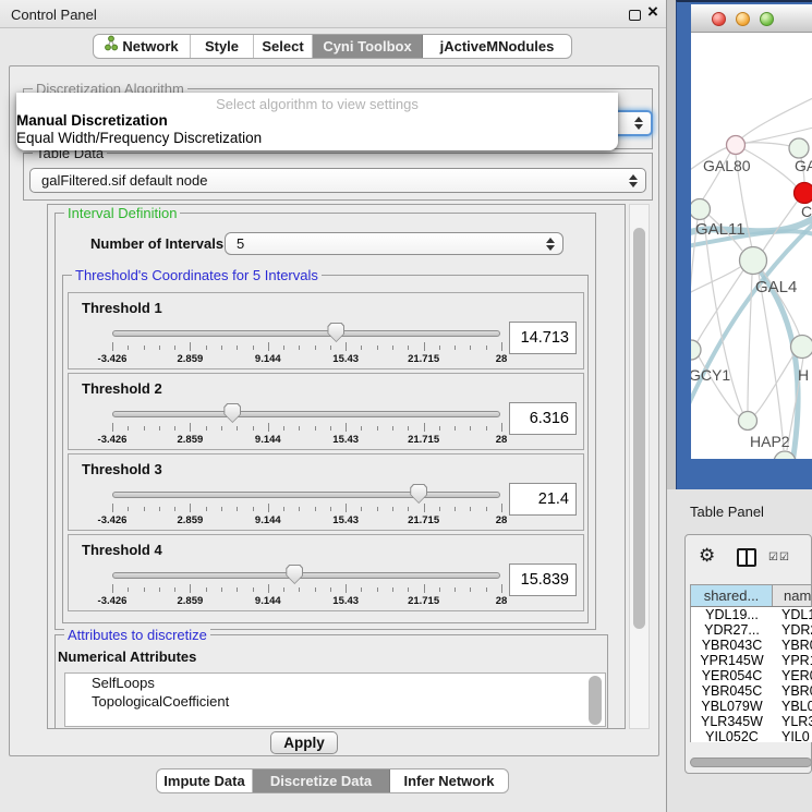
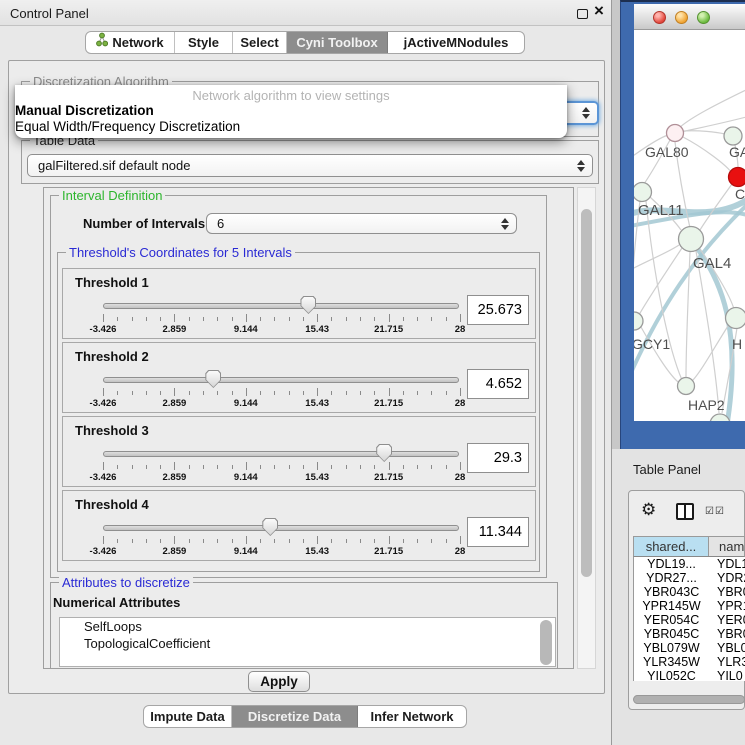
  Control Panel
  ×
  Network
  Style
  Select
  Cyni Toolbox
  jActiveMNodules
  Discretization Algorithm
- Select algorithm to view settings
+ Network algorithm to view settings
  Manual Discretization
  Equal Width/Frequency Discretization
  Table Data
  galFiltered.sif default node
  Interval Definition
  Number of Intervals
- 5
+ 6
  Threshold's Coordinates for 5 Intervals
  Threshold 1
  -3.426
  2.859
  9.144
  15.43
  21.715
  28
- 14.713
+ 25.673
  Threshold 2
  -3.426
  2.859
  9.144
  15.43
  21.715
  28
- 6.316
+ 4.652
  Threshold 3
  -3.426
  2.859
  9.144
  15.43
  21.715
  28
- 21.4
+ 29.3
  Threshold 4
  -3.426
  2.859
  9.144
  15.43
  21.715
  28
- 15.839
+ 11.344
  Attributes to discretize
  Numerical Attributes
  SelfLoops
  TopologicalCoefficient
  Apply
  Impute Data
  Discretize Data
  Infer Network
  GAL80
  C
  GAL11
  GAL4
  GCY1
  H
  HAP2
  Table Panel
  ⚙
  ☑☑
  shared...
  nam
  YDL19...
  YDL
  YDR27...
  YDR
  YBR043C
  YBR
  YPR145W
  YPR
  YER054C
  YER
  YBR045C
  YBR
  YBL079W
  YBL0
  YLR345W
  YLR
  YIL052C
  YIL0
